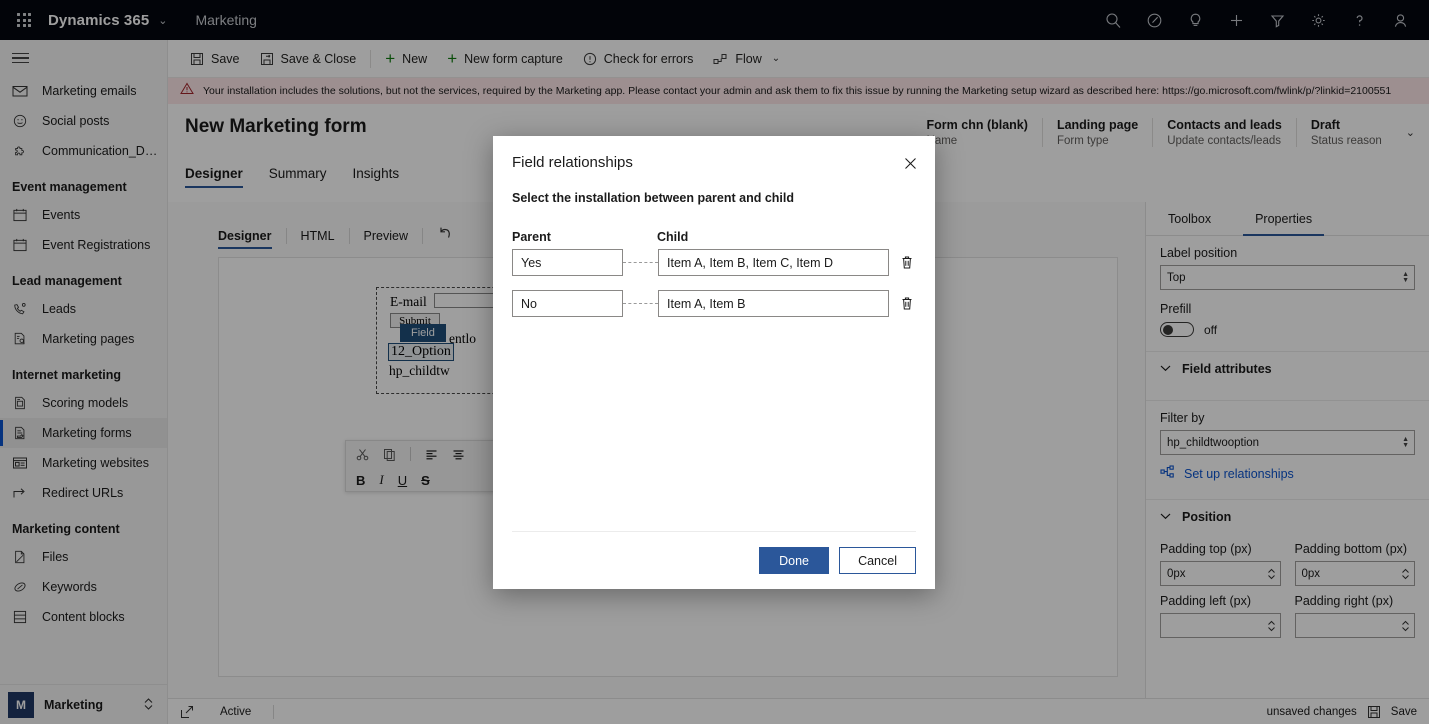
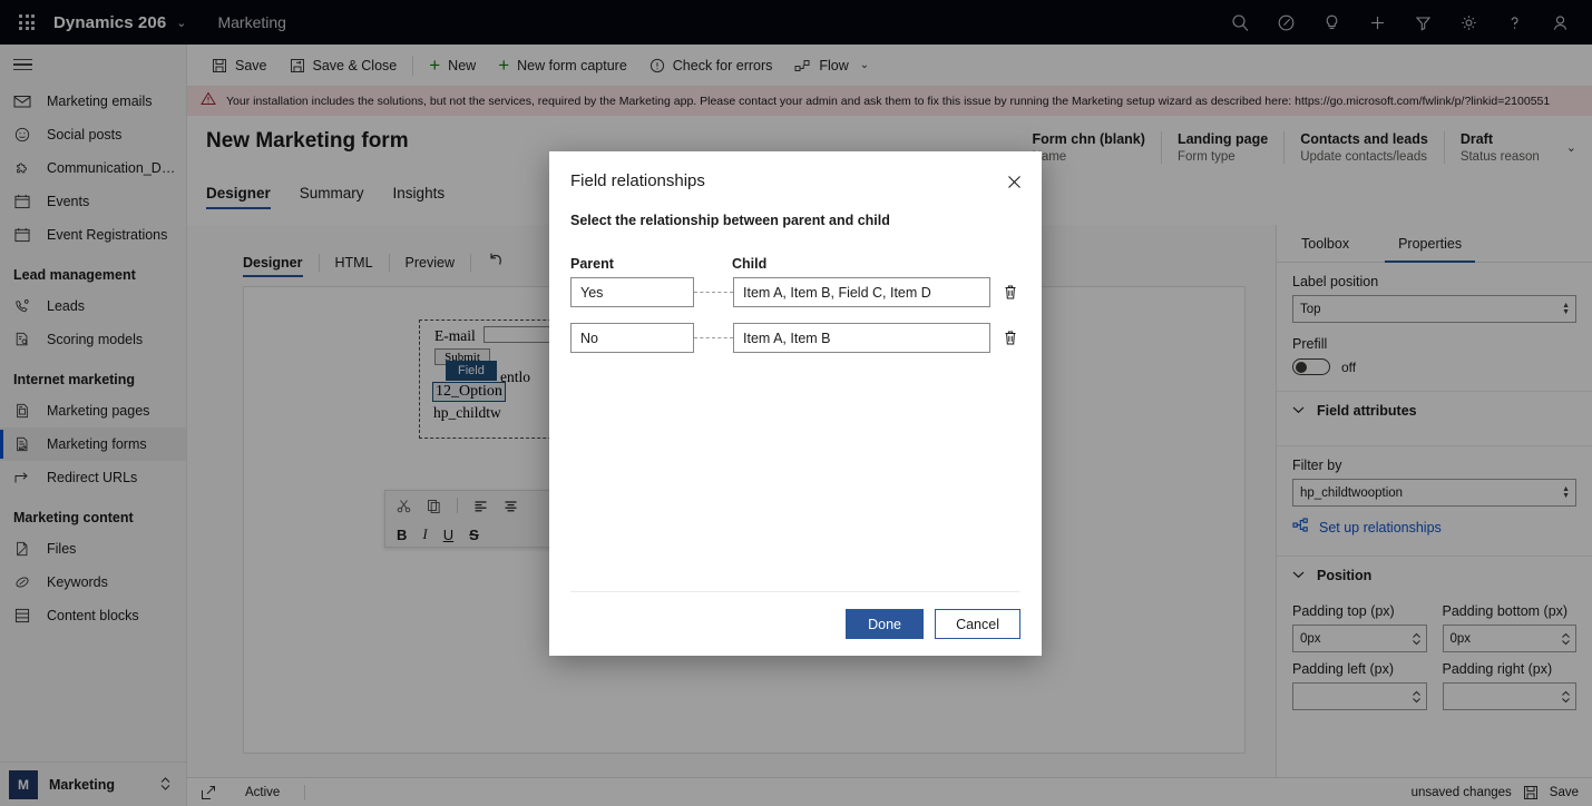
- Dynamics 365
+ Dynamics 206
  ⌄
  Marketing
  Marketing emails
  Social posts
  Communication_Det...
- Event management
  Events
  Event Registrations
  Lead management
  Leads
- Marketing pages
+ Scoring models
  Internet marketing
- Scoring models
+ Marketing pages
  Marketing forms
- Marketing websites
  Redirect URLs
  Marketing content
  Files
  Keywords
  Content blocks
  M
  Marketing
  Save
  Save & Close
  +
  New
  +
  New form capture
  Check for errors
  Flow
  ⌄
  Your installation includes the solutions, but not the services, required by the Marketing app. Please contact your admin and ask them to fix this issue by running the Marketing setup wizard as described here: https://go.microsoft.com/fwlink/p/?linkid=2100551
  New Marketing form
  Designer
  Summary
  Insights
  Form chn (blank)
  ame
  Landing page
  Form type
  Contacts and leads
  Update contacts/leads
  Draft
  Status reason
  ⌄
  Designer
  HTML
  Preview
  E-mail
  Submit
  Field
  entlo
  12_Option
  hp_childtw
  B
  I
  U
  S
  Toolbox
  Properties
  Label position
  Top
  Prefill
  off
  Field attributes
  Filter by
  hp_childtwooption
  Set up relationships
  Position
  Padding top (px)
  0px
  Padding bottom (px)
  0px
  Padding left (px)
  Padding right (px)
  Active
  unsaved changes
  Save
  Field relationships
- Select the installation between parent and child
+ Select the relationship between parent and child
  Parent
  Child
  Yes
- Item A, Item B, Item C, Item D
+ Item A, Item B, Field C, Item D
  No
  Item A, Item B
  Done
  Cancel
